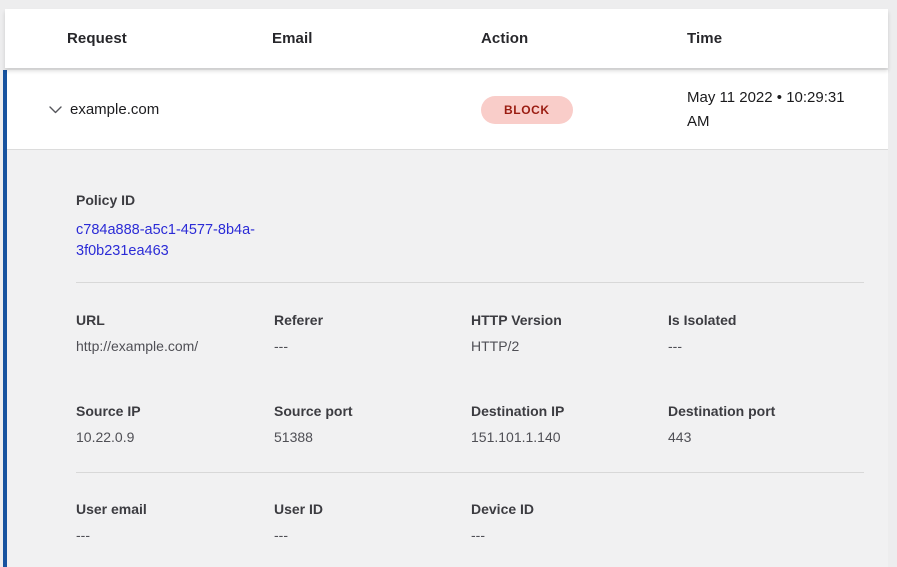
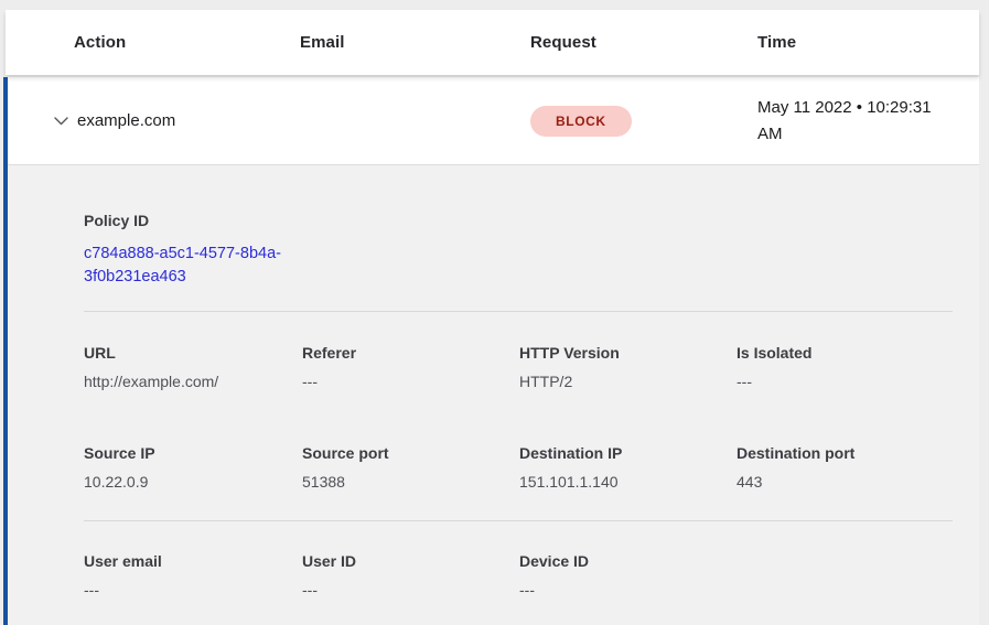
- Request
+ Action
  Email
- Action
+ Request
  Time
  example.com
  BLOCK
  May 11 2022 • 10:29:31 AM
  Policy ID
  c784a888-a5c1-4577-8b4a-3f0b231ea463
  URL
  http://example.com/
  Referer
  ---
  HTTP Version
  HTTP/2
  Is Isolated
  ---
  Source IP
  10.22.0.9
  Source port
  51388
  Destination IP
  151.101.1.140
  Destination port
  443
  User email
  ---
  User ID
  ---
  Device ID
  ---
